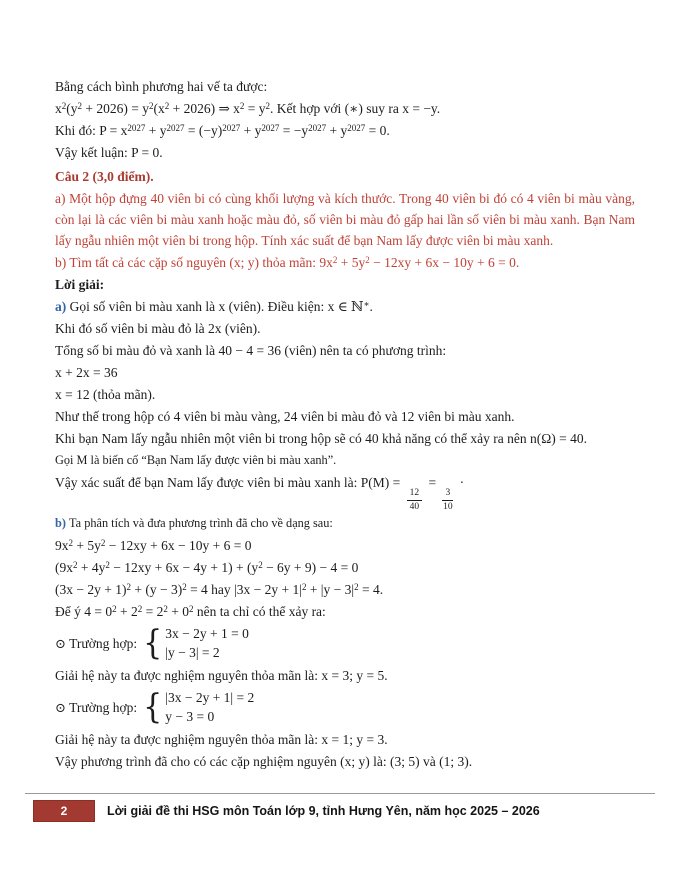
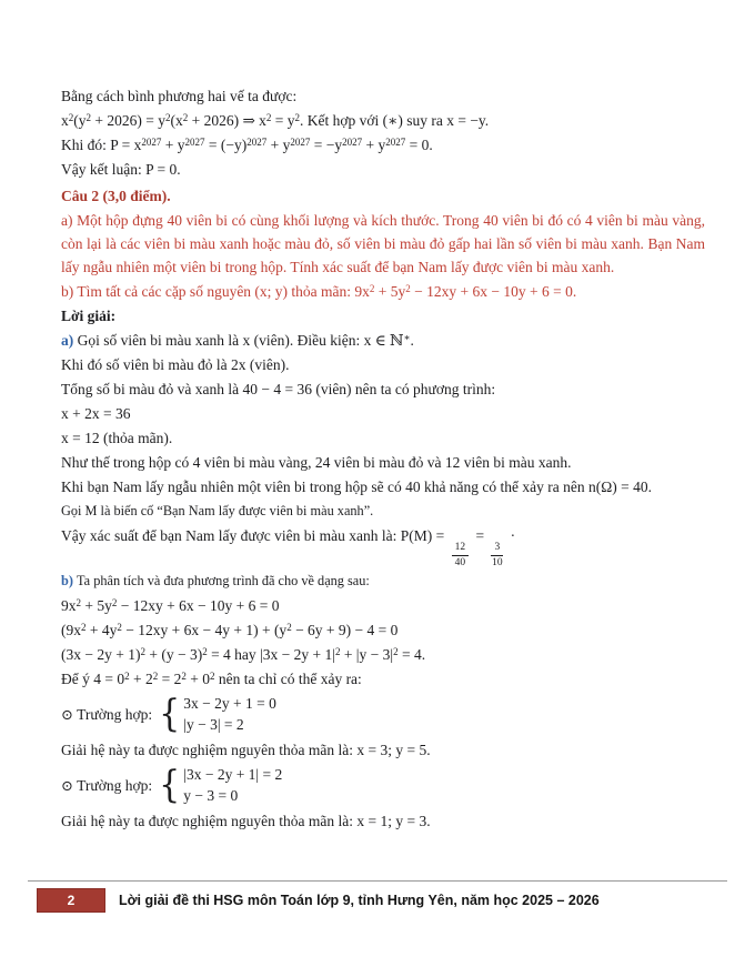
  Bằng cách bình phương hai vế ta được:
  x2(y2 + 2026) = y2(x2 + 2026) ⇒ x2 = y2. Kết hợp với (∗) suy ra x = −y.
  Khi đó: P = x2027 + y2027 = (−y)2027 + y2027 = −y2027 + y2027 = 0.
  Vậy kết luận: P = 0.
  Câu 2 (3,0 điểm).
  a) Một hộp đựng 40 viên bi có cùng khối lượng và kích thước. Trong 40 viên bi đó có 4 viên bi màu vàng, còn lại là các viên bi màu xanh hoặc màu đỏ, số viên bi màu đỏ gấp hai lần số viên bi màu xanh. Bạn Nam lấy ngẫu nhiên một viên bi trong hộp. Tính xác suất để bạn Nam lấy được viên bi màu xanh.
  b) Tìm tất cả các cặp số nguyên (x; y) thỏa mãn: 9x2 + 5y2 − 12xy + 6x − 10y + 6 = 0.
  Lời giải:
  a) Gọi số viên bi màu xanh là x (viên). Điều kiện: x ∈ ℕ∗.
  Khi đó số viên bi màu đỏ là 2x (viên).
  Tổng số bi màu đỏ và xanh là 40 − 4 = 36 (viên) nên ta có phương trình:
  x + 2x = 36
  x = 12 (thỏa mãn).
  Như thế trong hộp có 4 viên bi màu vàng, 24 viên bi màu đỏ và 12 viên bi màu xanh.
  Khi bạn Nam lấy ngẫu nhiên một viên bi trong hộp sẽ có 40 khả năng có thể xảy ra nên n(Ω) = 40.
  Gọi M là biến cố “Bạn Nam lấy được viên bi màu xanh”.
  Vậy xác suất để bạn Nam lấy được viên bi màu xanh là: P(M) =
  12
  40
  =
  3
  10
  ·
  b) Ta phân tích và đưa phương trình đã cho về dạng sau:
  9x2 + 5y2 − 12xy + 6x − 10y + 6 = 0
  (9x2 + 4y2 − 12xy + 6x − 4y + 1) + (y2 − 6y + 9) − 4 = 0
  (3x − 2y + 1)2 + (y − 3)2 = 4 hay |3x − 2y + 1|2 + |y − 3|2 = 4.
  Để ý 4 = 02 + 22 = 22 + 02 nên ta chỉ có thể xảy ra:
  ⊙ Trường hợp:
  {
  3x − 2y + 1 = 0
  |y − 3| = 2
  Giải hệ này ta được nghiệm nguyên thỏa mãn là: x = 3; y = 5.
  ⊙ Trường hợp:
  {
  |3x − 2y + 1| = 2
  y − 3 = 0
  Giải hệ này ta được nghiệm nguyên thỏa mãn là: x = 1; y = 3.
- Vậy phương trình đã cho có các cặp nghiệm nguyên (x; y) là: (3; 5) và (1; 3).
  2
  Lời giải đề thi HSG môn Toán lớp 9, tỉnh Hưng Yên, năm học 2025 – 2026
